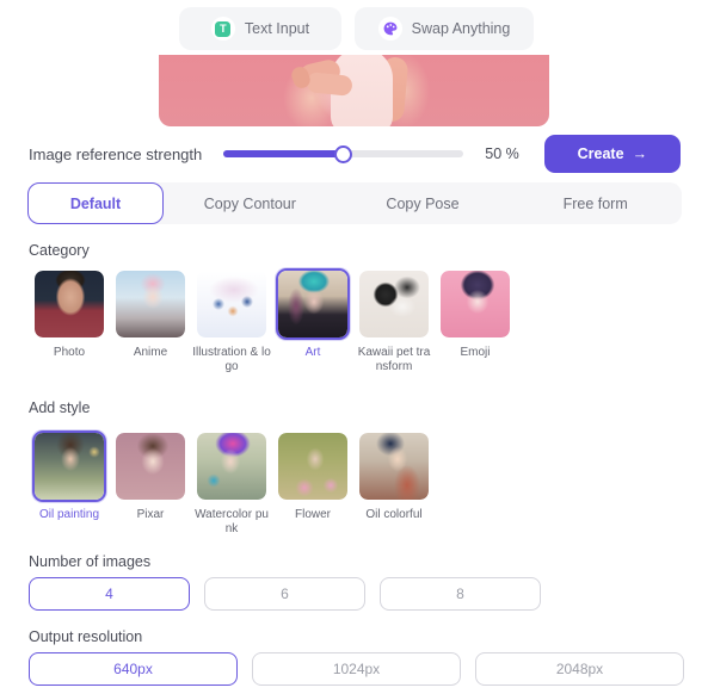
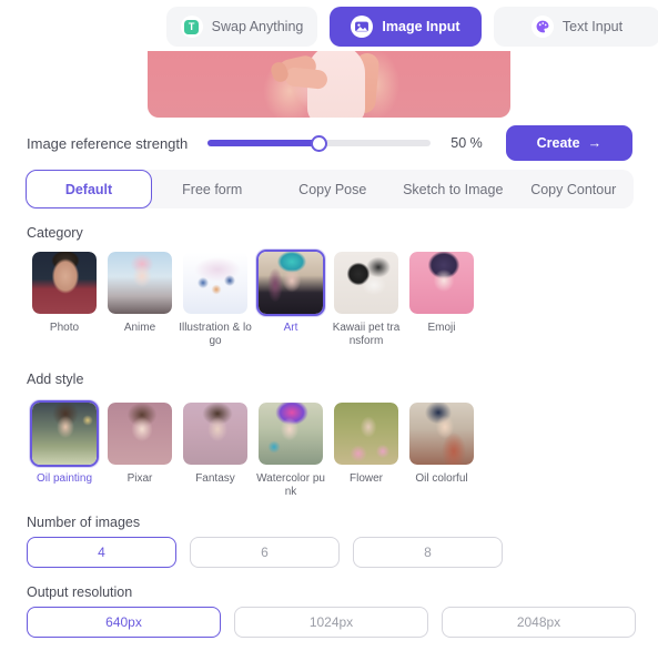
  T
- Text Input
+ Swap Anything
+ Image Input
- Swap Anything
+ Text Input
  Image reference strength
  50 %
  Create
  →
  Default
- Copy Contour
+ Free form
  Copy Pose
+ Sketch to Image
- Free form
+ Copy Contour
  Category
  Photo
  Anime
  Illustration & logo
  Art
  Kawaii pet transform
  Emoji
  Add style
  Oil painting
  Pixar
+ Fantasy
  Watercolor punk
  Flower
  Oil colorful
  Number of images
  4
  6
  8
  Output resolution
  640px
  1024px
  2048px
